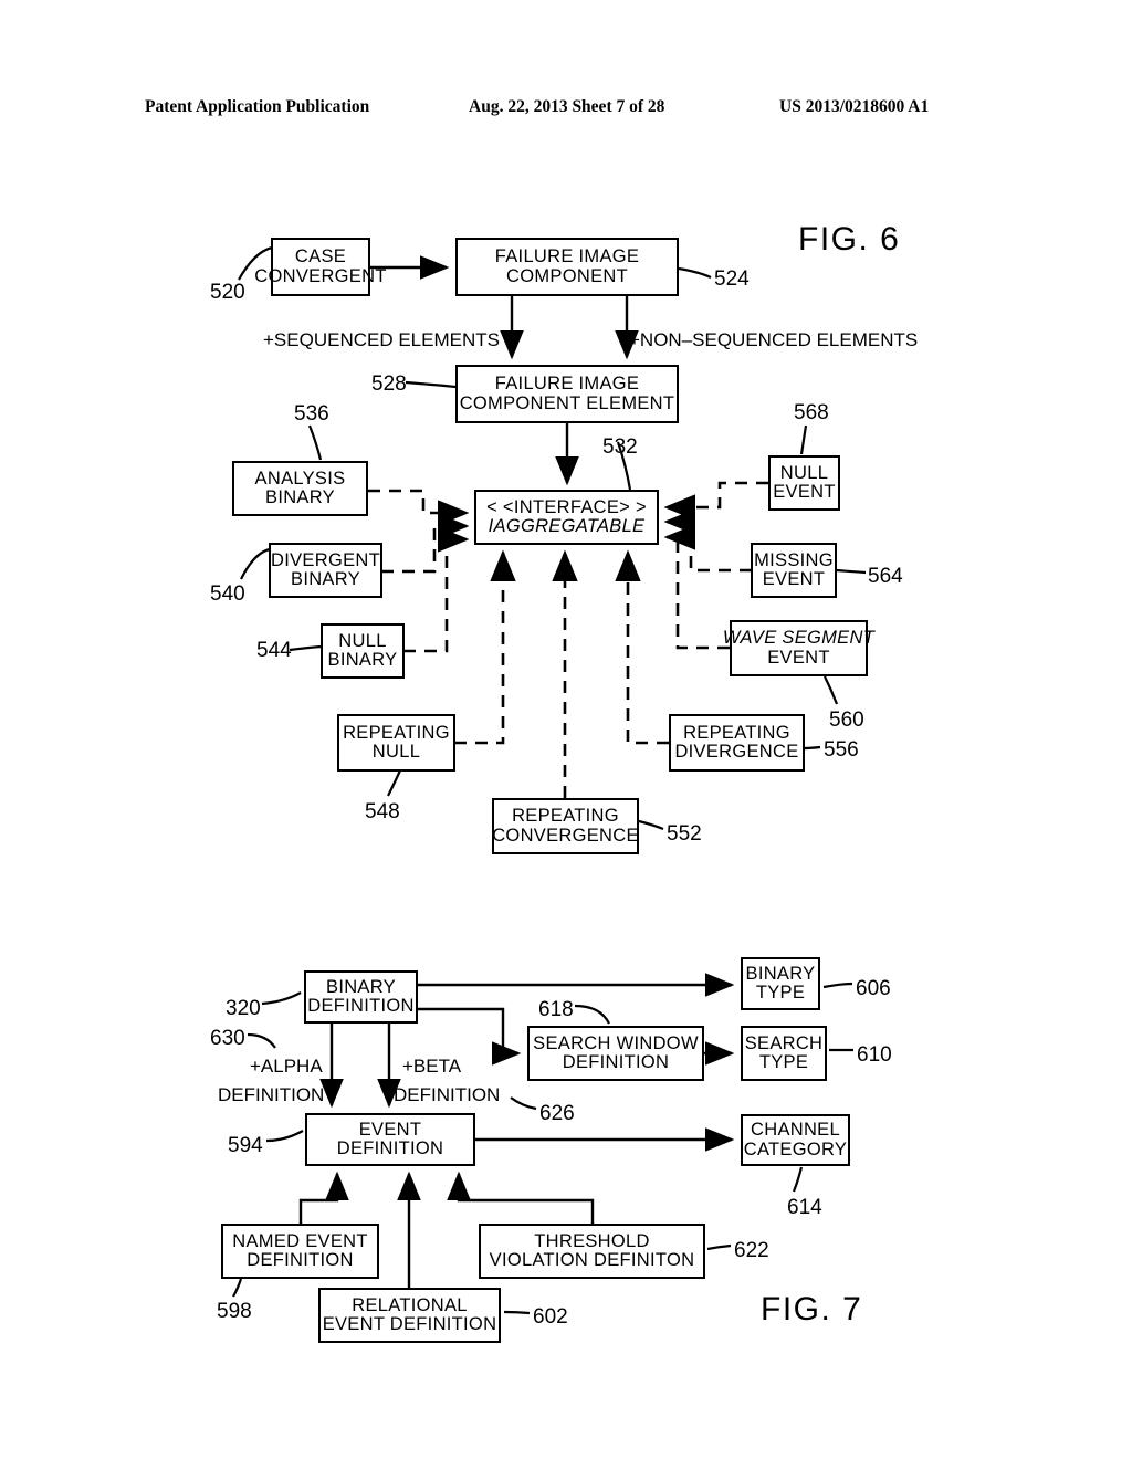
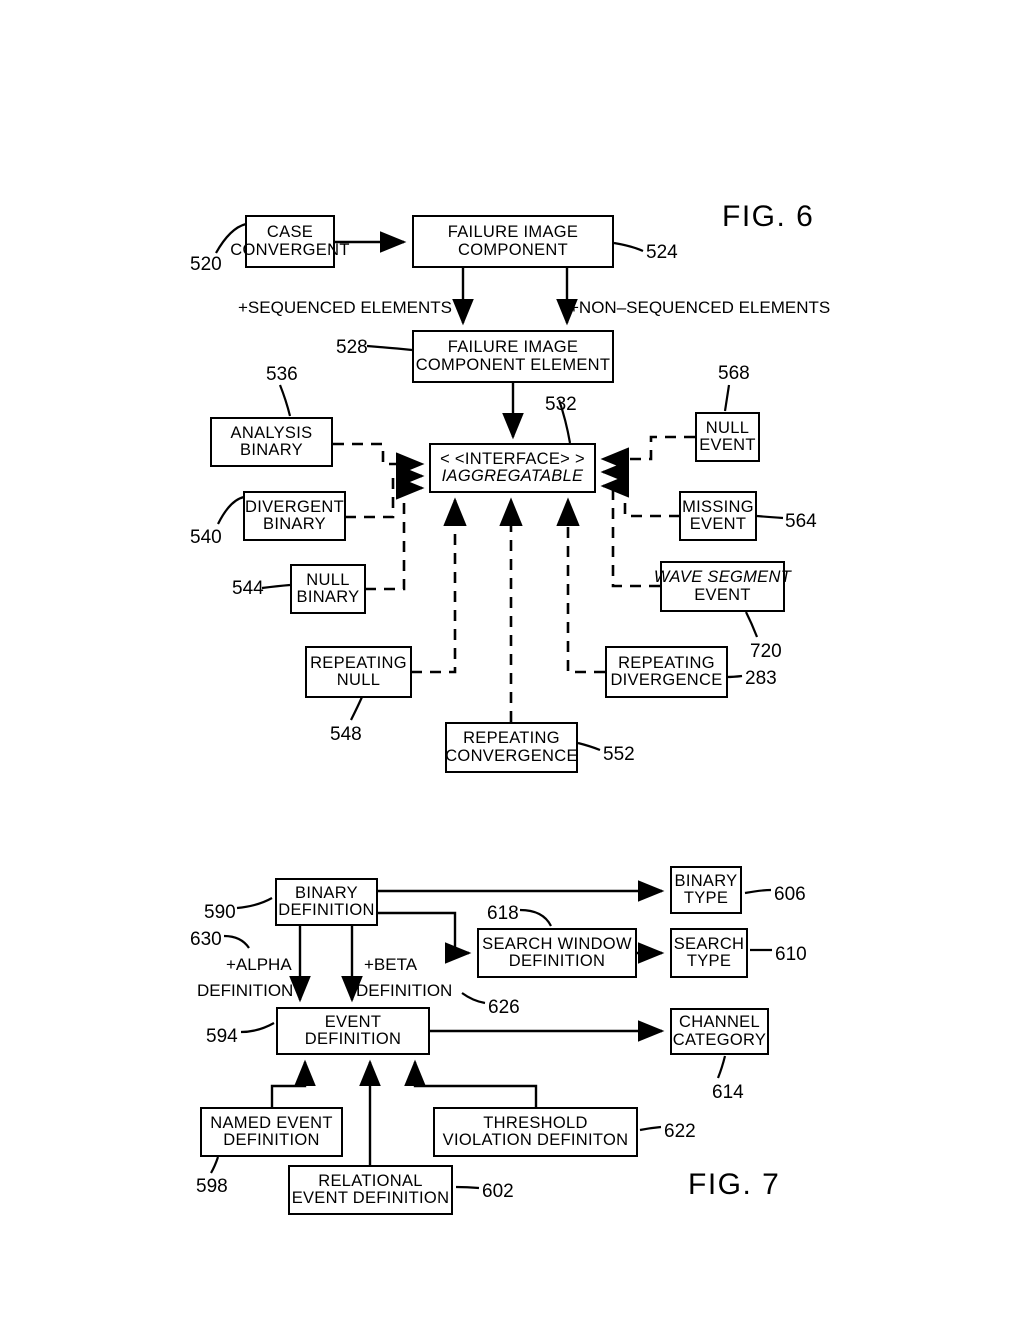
- Patent Application Publication
- Aug. 22, 2013 Sheet 7 of 28
- US 2013/0218600 A1
  CASE
  CONVERGENT
  FAILURE IMAGE
  COMPONENT
  FAILURE IMAGE
  COMPONENT ELEMENT
  < <INTERFACE> >
  IAGGREGATABLE
  ANALYSIS
  BINARY
  DIVERGENT
  BINARY
  NULL
  BINARY
  REPEATING
  NULL
  REPEATING
  CONVERGENCE
  REPEATING
  DIVERGENCE
  WAVE SEGMENT
  EVENT
  MISSING
  EVENT
  NULL
  EVENT
  +SEQUENCED ELEMENTS
  +NON–SEQUENCED ELEMENTS
  520
  524
  528
  536
  540
  544
  548
  552
- 556
+ 283
- 560
+ 720
  564
  568
  FIG. 6
  BINARY
  DEFINITION
  EVENT
  DEFINITION
  NAMED EVENT
  DEFINITION
  RELATIONAL
  EVENT DEFINITION
  BINARY
  TYPE
  SEARCH
  TYPE
  CHANNEL
  CATEGORY
  SEARCH WINDOW
  DEFINITION
  THRESHOLD
  VIOLATION DEFINITON
  +ALPHA
  DEFINITION
  +BETA
  DEFINITION
- 320
+ 590
  594
  598
  602
  606
  610
  614
  618
  622
  626
  630
  FIG. 7
